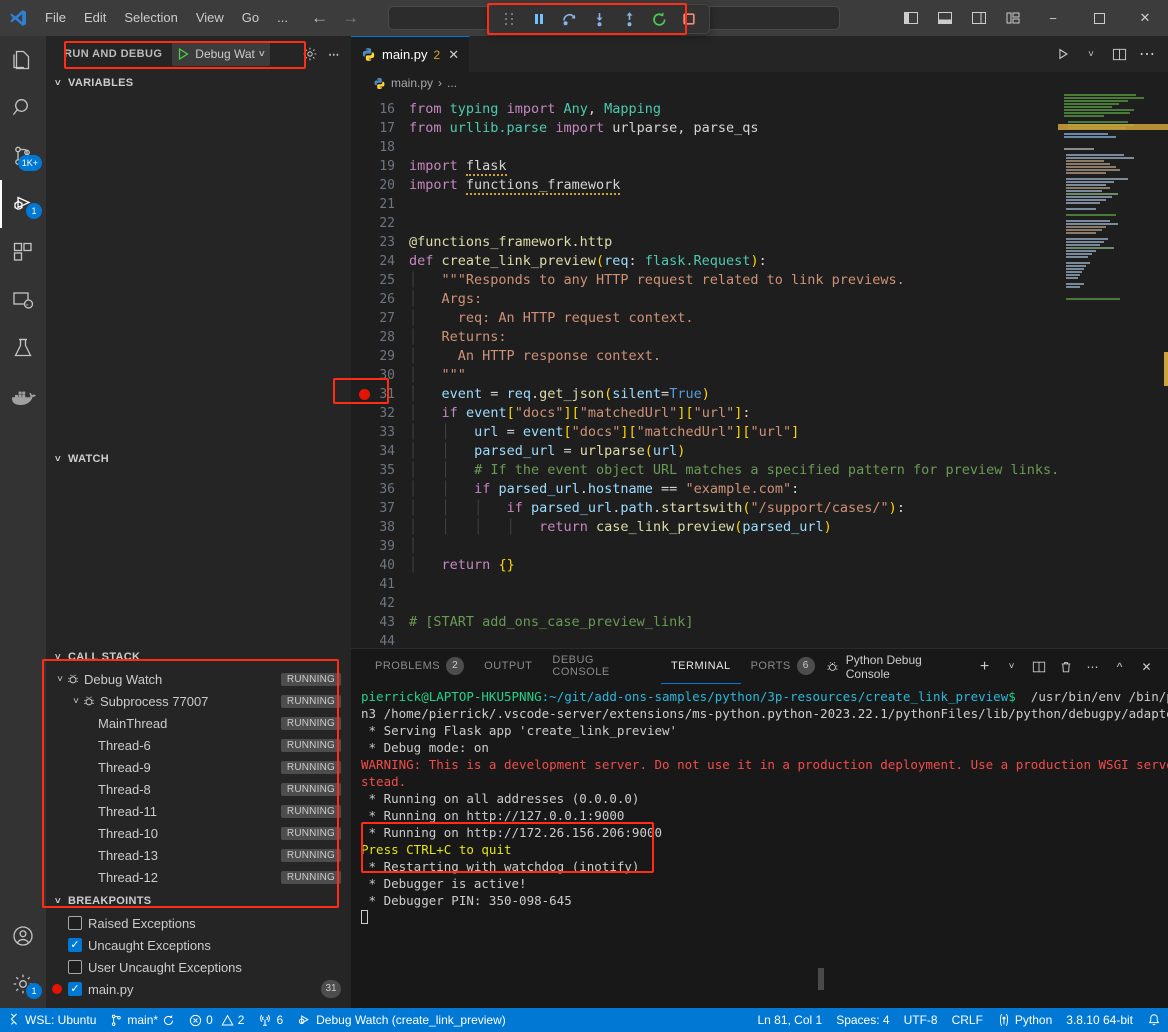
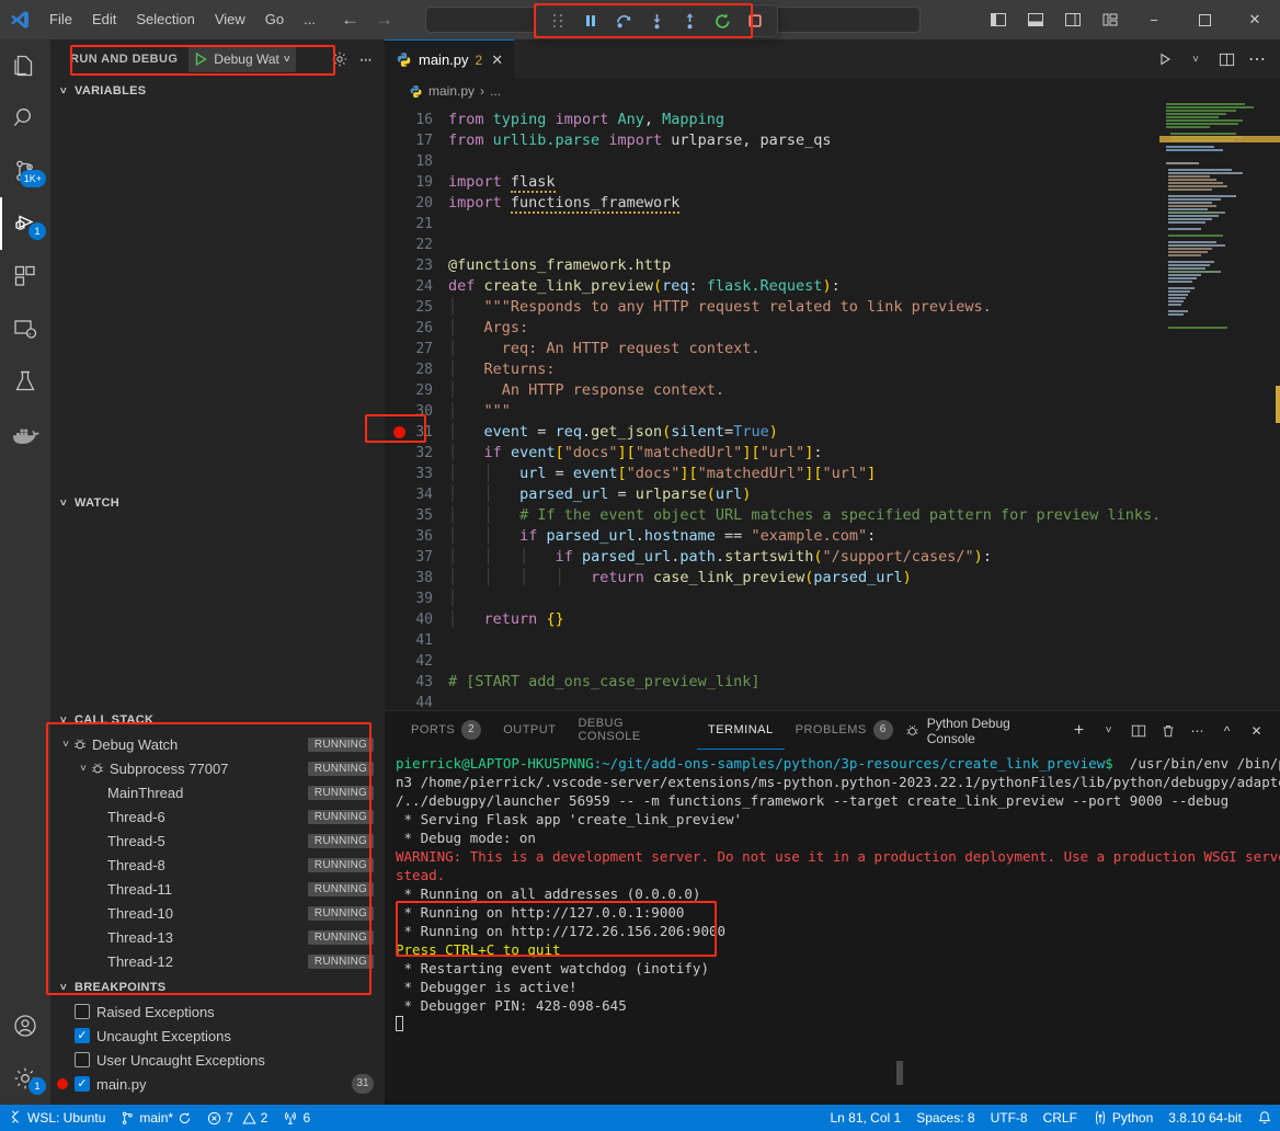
  File
  Edit
  Selection
  View
  Go
  ...
  ←
  →
  −
  ✕
  1K+
  1
  1
  RUN AND DEBUG
  Debug Wat
  ˅
  ⋯
  ˅
  VARIABLES
  ˅
  WATCH
  ˅
  CALL STACK
  ˅
  Debug Watch
  RUNNING
  ˅
  Subprocess 77007
  RUNNING
  MainThread
  RUNNING
  Thread-6
  RUNNING
- Thread-9
+ Thread-5
  RUNNING
  Thread-8
  RUNNING
  Thread-11
  RUNNING
  Thread-10
  RUNNING
  Thread-13
  RUNNING
  Thread-12
  RUNNING
  ˅
  BREAKPOINTS
  Raised Exceptions
  Uncaught Exceptions
  User Uncaught Exceptions
  main.py
  31
  main.py
  2
  ✕
  ˅
  ⋯
  main.py
  ›
  ...
  16
  17
  18
  19
  20
  21
  22
  23
  24
  25
  26
  27
  28
  29
  30
  31
  32
  33
  34
  35
  36
  37
  38
  39
  40
  41
  42
  43
  44
  from typing import Any, Mapping
  from urllib.parse import urlparse, parse_qs
  import flask
  import functions_framework
  @functions_framework.http
  def create_link_preview(req: flask.Request):
  """Responds to any HTTP request related to link previews.
  Args:
  req: An HTTP request context.
  Returns:
  An HTTP response context.
  """
  event = req.get_json(silent=True)
  if event["docs"]["matchedUrl"]["url"]:
  │ url = event["docs"]["matchedUrl"]["url"]
  │ parsed_url = urlparse(url)
  │ # If the event object URL matches a specified pattern for preview links.
  │ if parsed_url.hostname == "example.com":
  │ │ if parsed_url.path.startswith("/support/cases/"):
  │ │ │ return case_link_preview(parsed_url)
  return {}
  # [START add_ons_case_preview_link]
- PROBLEMS
+ PORTS
  2
  OUTPUT
  DEBUG CONSOLE
  TERMINAL
- PORTS
+ PROBLEMS
  6
  Python Debug Console
  +
  ˅
  ⋯
  ^
  ✕
  pierrick@LAPTOP-HKU5PNNG:~/git/add-ons-samples/python/3p-resources/create_link_preview$ /usr/bin/env /bin/
  n3 /home/pierrick/.vscode-server/extensions/ms-python.python-2023.22.1/pythonFiles/lib/python/debugpy/adapt
+ /../debugpy/launcher 56959 -- -m functions_framework --target create_link_preview --port 9000 --debug
  * Serving Flask app 'create_link_preview'
  * Debug mode: on
  WARNING: This is a development server. Do not use it in a production deployment. Use a production WSGI serv
  stead.
  * Running on all addresses (0.0.0.0)
  * Running on http://127.0.0.1:9000
  * Running on http://172.26.156.206:9000
  Press CTRL+C to quit
- * Restarting with watchdog (inotify)
+ * Restarting event watchdog (inotify)
  * Debugger is active!
- * Debugger PIN: 350-098-645
+ * Debugger PIN: 428-098-645
  WSL: Ubuntu
  main*
- 0
+ 7
  2
  6
- Debug Watch (create_link_preview)
  Ln 81, Col 1
- Spaces: 4
+ Spaces: 8
  UTF-8
  CRLF
  Python
  3.8.10 64-bit
